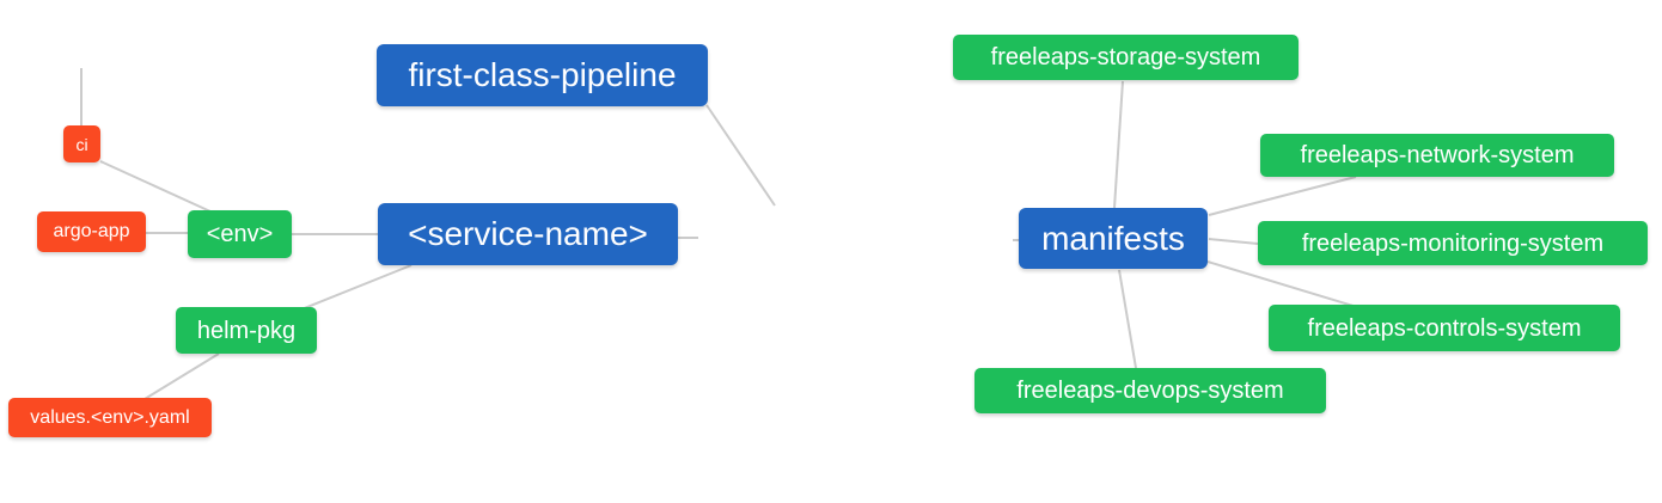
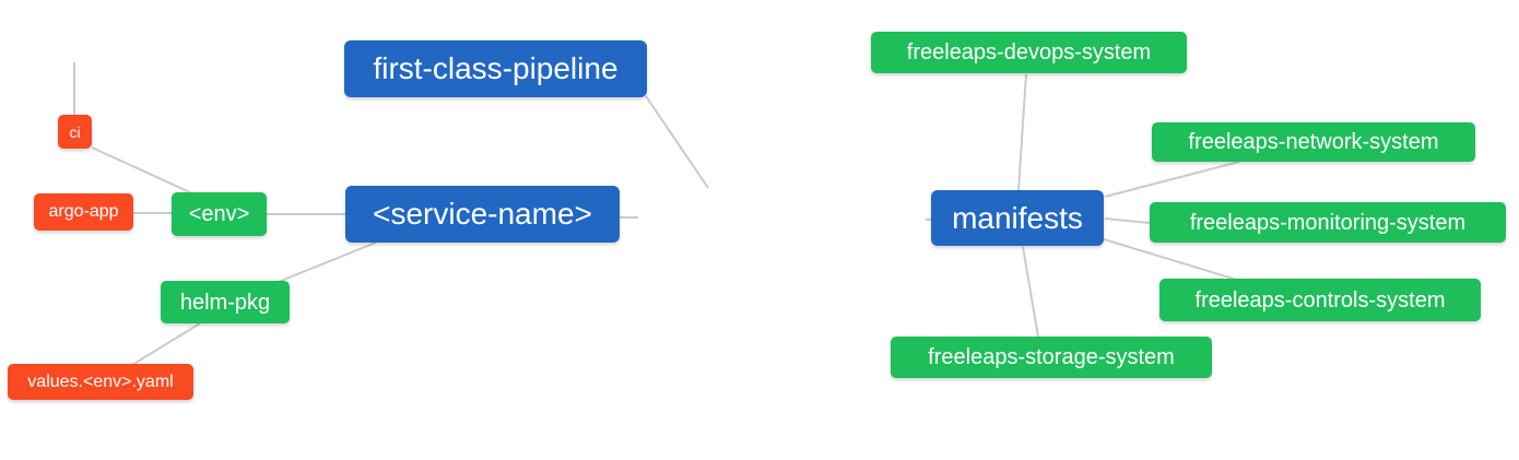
  first-class-pipeline
  <service-name>
  manifests
  <env>
  helm-pkg
  ci
  argo-app
  values.<env>.yaml
- freeleaps-storage-system
+ freeleaps-devops-system
  freeleaps-network-system
  freeleaps-monitoring-system
  freeleaps-controls-system
- freeleaps-devops-system
+ freeleaps-storage-system
